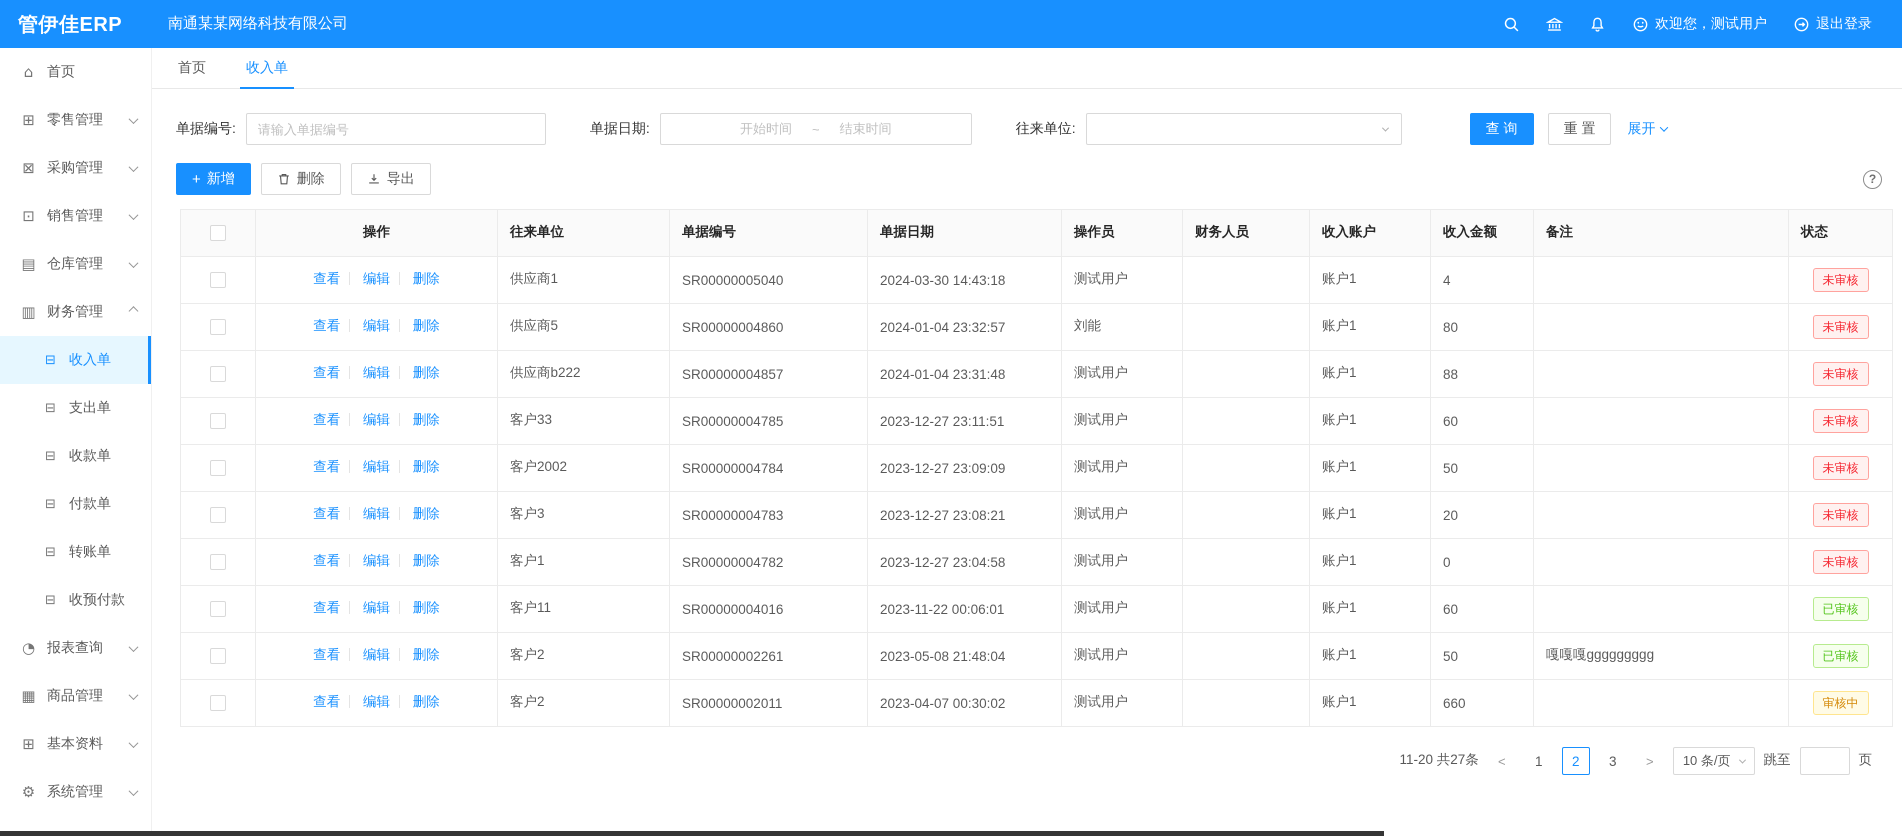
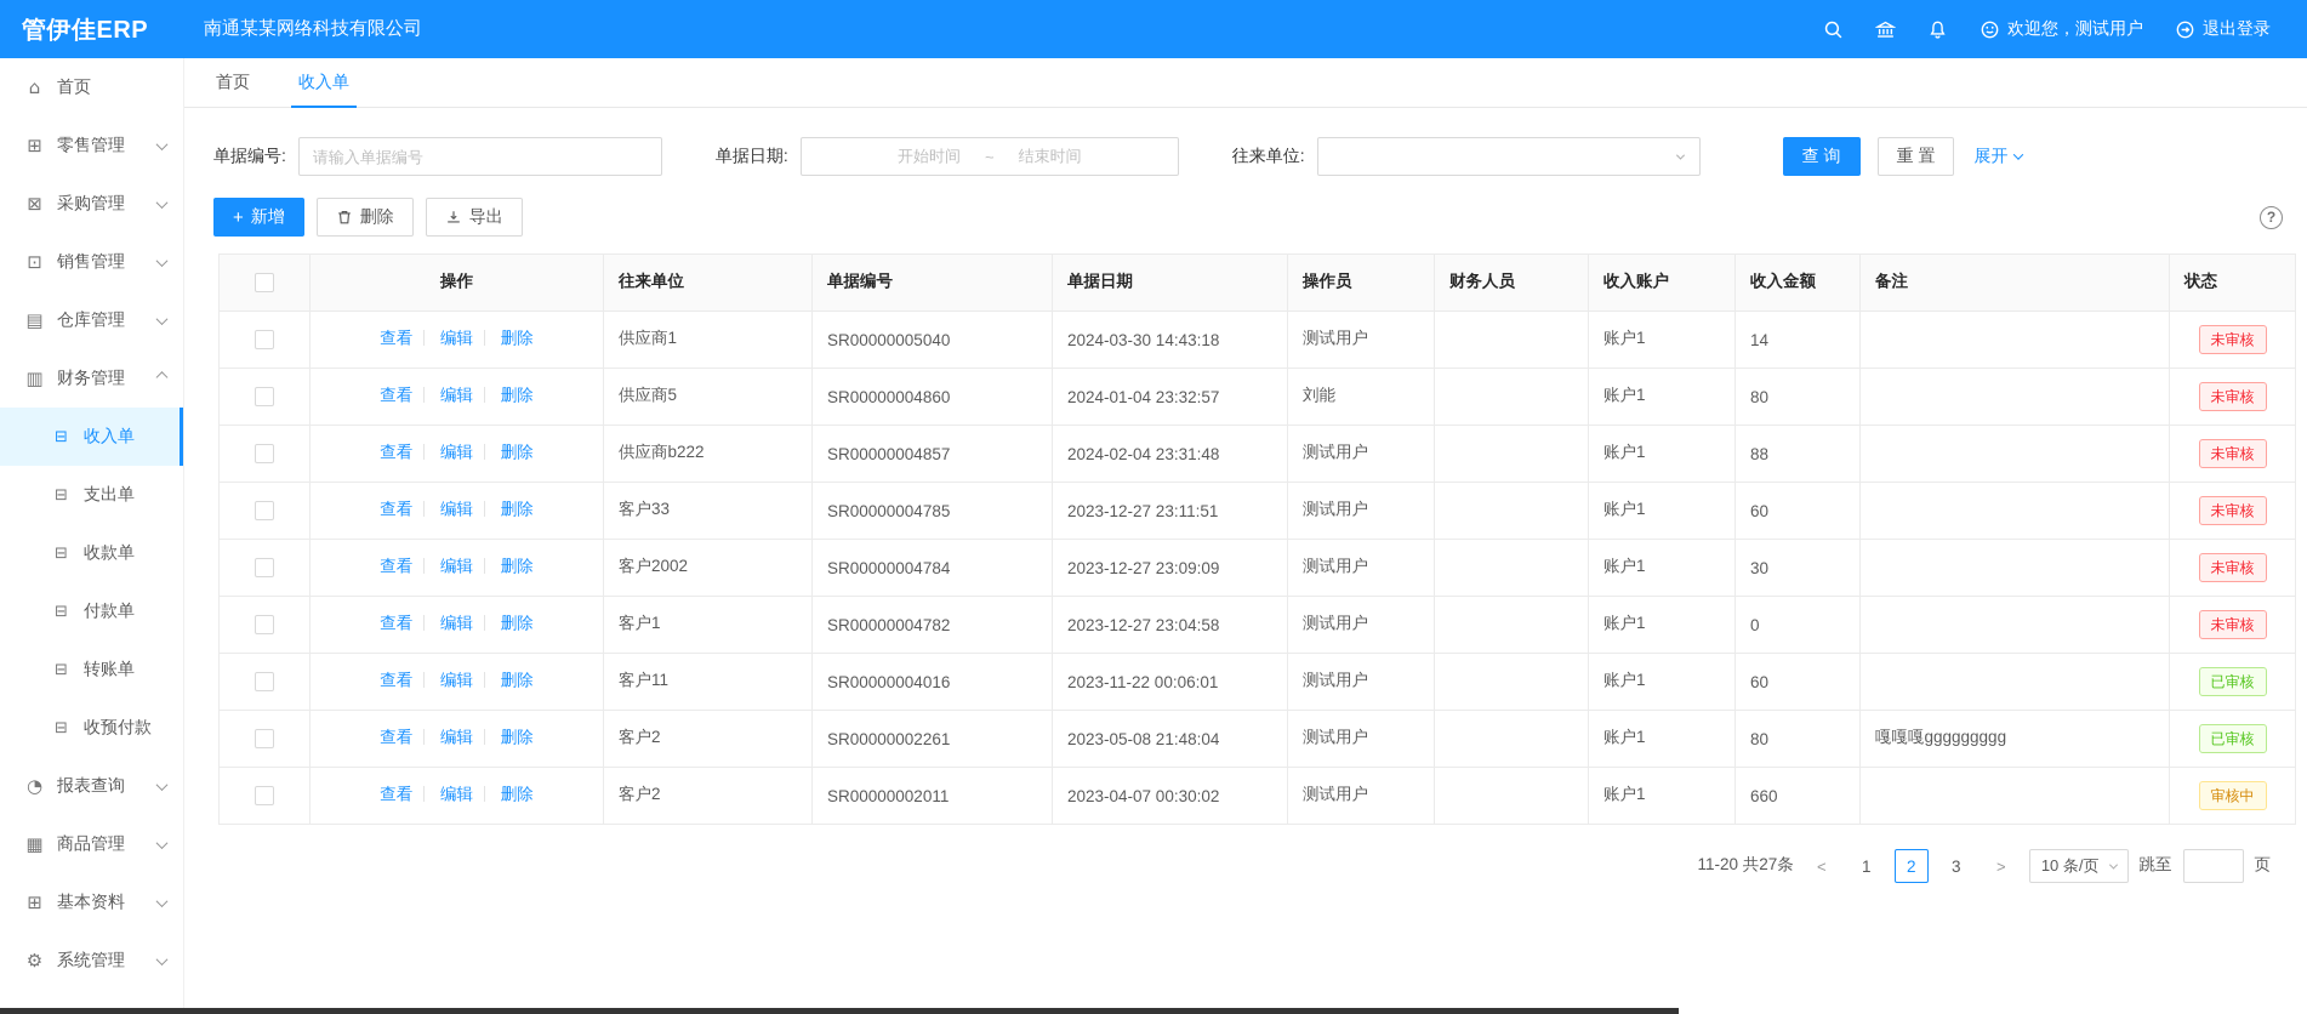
  管伊佳ERP
  南通某某网络科技有限公司
  欢迎您，测试用户
  退出登录
  首页
  零售管理
  采购管理
  销售管理
  仓库管理
  财务管理
  收入单
  支出单
  收款单
  付款单
  转账单
  收预付款
  报表查询
  商品管理
  基本资料
  系统管理
  首页
  收入单
  单据编号:
  请输入单据编号
  单据日期:
  开始时间
  ~
  结束时间
  往来单位:
  查 询
  重 置
  展开
  新增
  删除
  导出
  	操作	往来单位	单据编号	单据日期	操作员	财务人员	收入账户	收入金额	备注	状态
- 	查看 编辑 删除	供应商1	SR00000005040	2024-03-30 14:43:18	测试用户		账户1	4		未审核
+ 	查看 编辑 删除	供应商1	SR00000005040	2024-03-30 14:43:18	测试用户		账户1	14		未审核
  	查看 编辑 删除	供应商5	SR00000004860	2024-01-04 23:32:57	刘能		账户1	80		未审核
- 	查看 编辑 删除	供应商b222	SR00000004857	2024-01-04 23:31:48	测试用户		账户1	88		未审核
+ 	查看 编辑 删除	供应商b222	SR00000004857	2024-02-04 23:31:48	测试用户		账户1	88		未审核
  	查看 编辑 删除	客户33	SR00000004785	2023-12-27 23:11:51	测试用户		账户1	60		未审核
- 	查看 编辑 删除	客户2002	SR00000004784	2023-12-27 23:09:09	测试用户		账户1	50		未审核
+ 	查看 编辑 删除	客户2002	SR00000004784	2023-12-27 23:09:09	测试用户		账户1	30		未审核
- 	查看 编辑 删除	客户3	SR00000004783	2023-12-27 23:08:21	测试用户		账户1	20		未审核
  	查看 编辑 删除	客户1	SR00000004782	2023-12-27 23:04:58	测试用户		账户1	0		未审核
  	查看 编辑 删除	客户11	SR00000004016	2023-11-22 00:06:01	测试用户		账户1	60		已审核
- 	查看 编辑 删除	客户2	SR00000002261	2023-05-08 21:48:04	测试用户		账户1	50	嘎嘎嘎ggggggggg	已审核
+ 	查看 编辑 删除	客户2	SR00000002261	2023-05-08 21:48:04	测试用户		账户1	80	嘎嘎嘎ggggggggg	已审核
  	查看 编辑 删除	客户2	SR00000002011	2023-04-07 00:30:02	测试用户		账户1	660		审核中
  11-20 共27条
  <
  1
  2
  3
  >
  10 条/页
  跳至
  页
